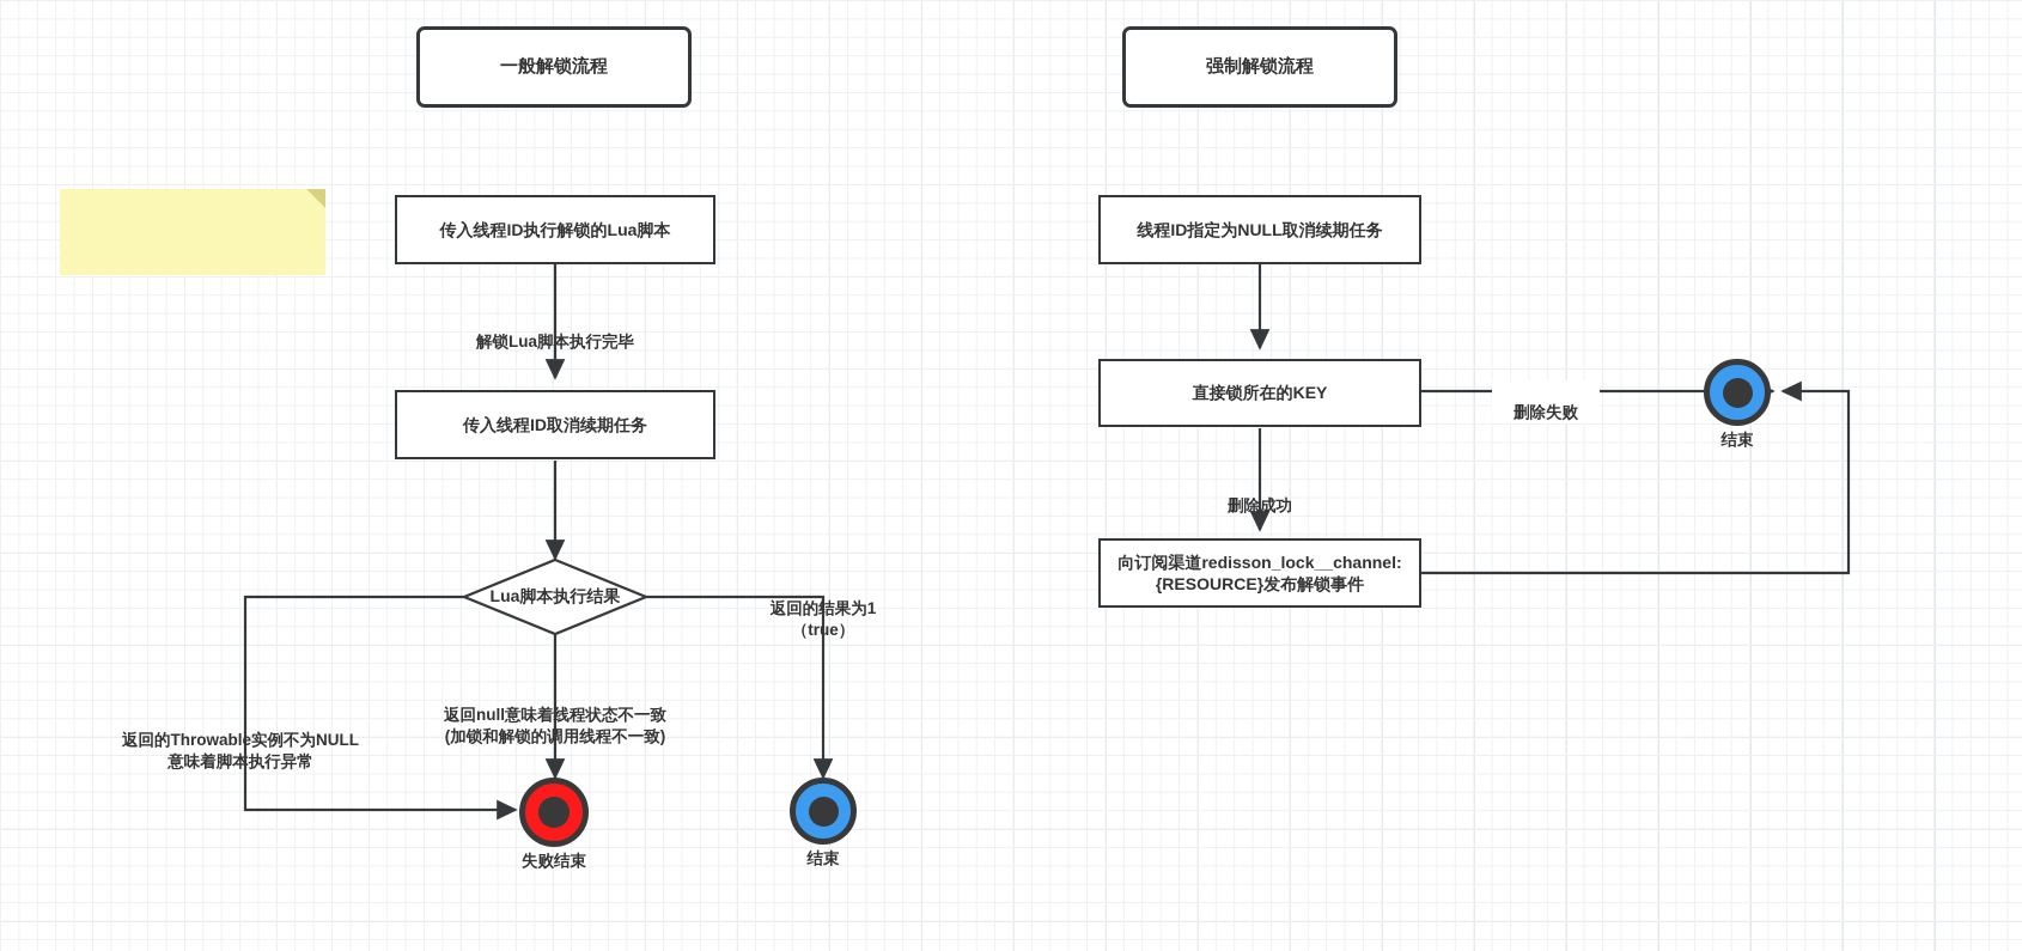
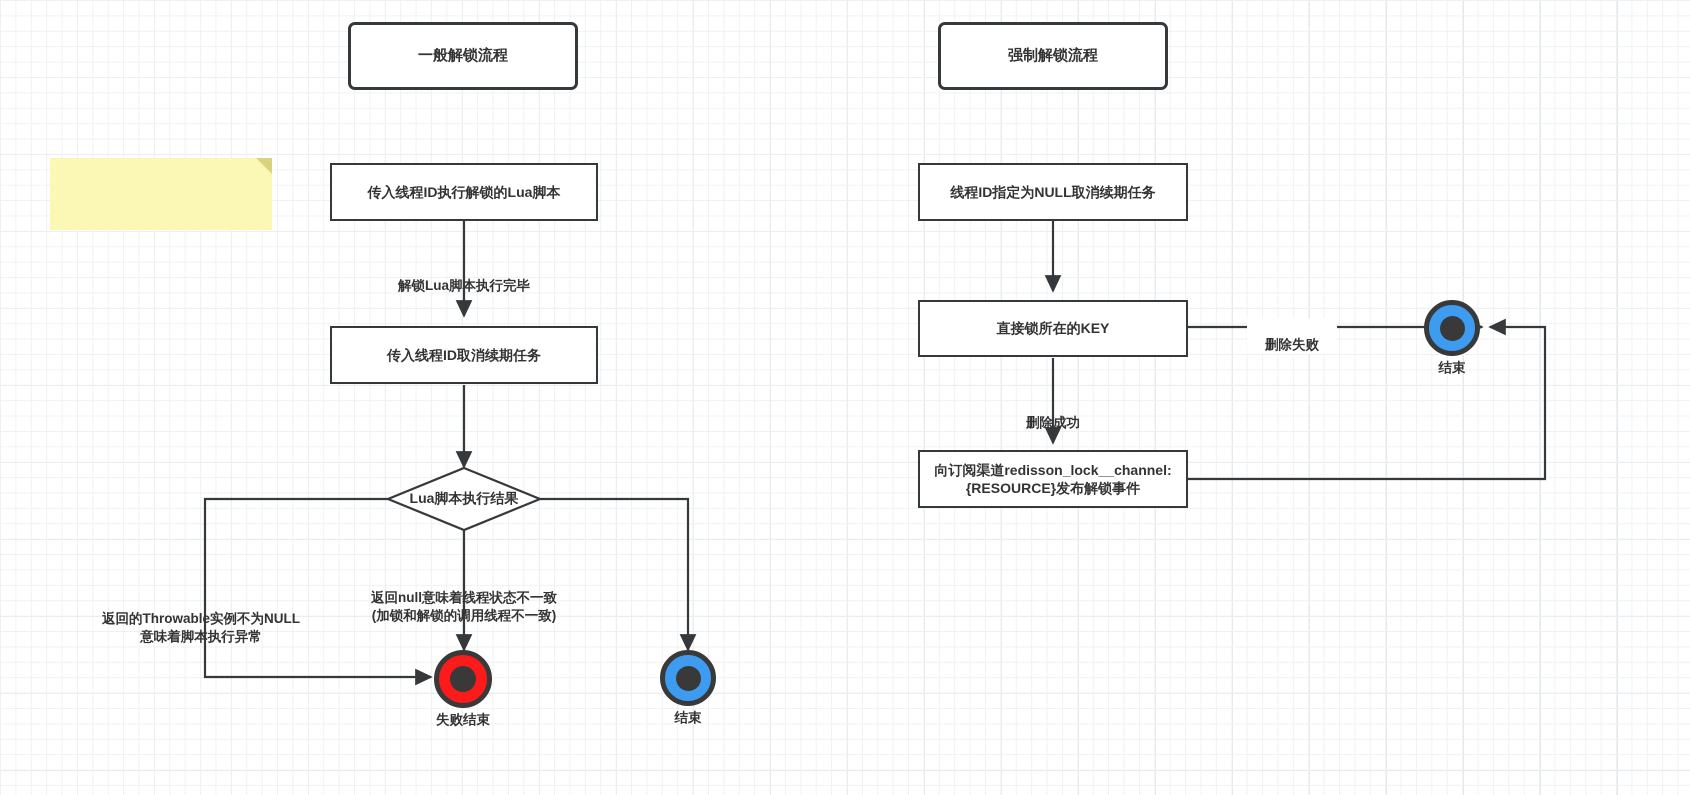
  一般解锁流程
  传入线程ID执行解锁的Lua脚本
  传入线程ID取消续期任务
  Lua脚本执行结果
  解锁Lua脚本执行完毕
- 返回的结果为1
- （true）
  返回null意味着线程状态不一致
  (加锁和解锁的调用线程不一致)
  返回的Throwable实例不为NULL
  意味着脚本执行异常
  失败结束
  结束
  强制解锁流程
  线程ID指定为NULL取消续期任务
  直接锁所在的KEY
  向订阅渠道redisson_lock__channel:
  {RESOURCE}发布解锁事件
  删除失败
  删除成功
  结束
